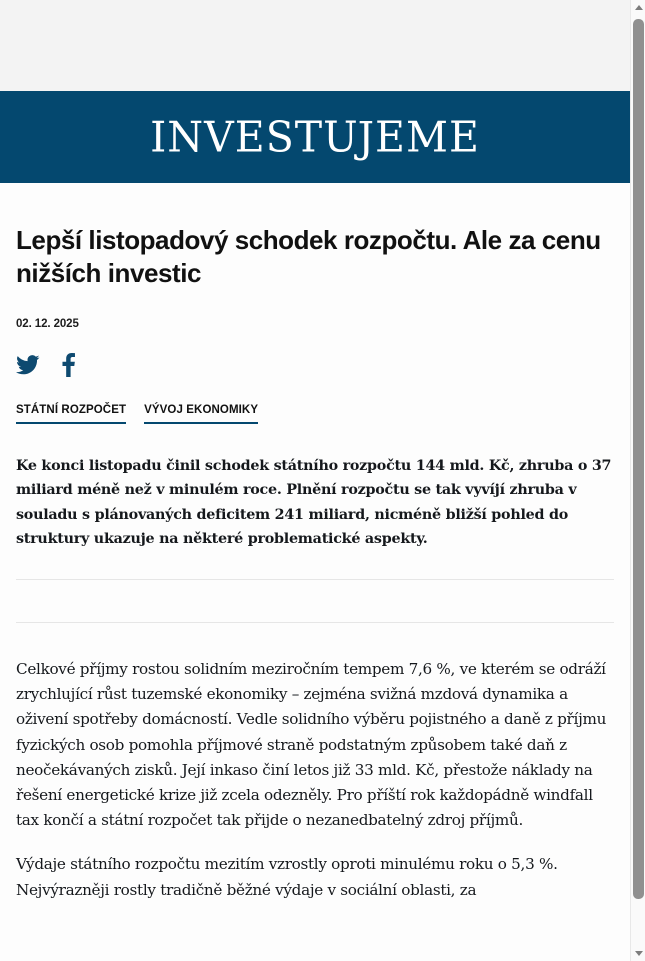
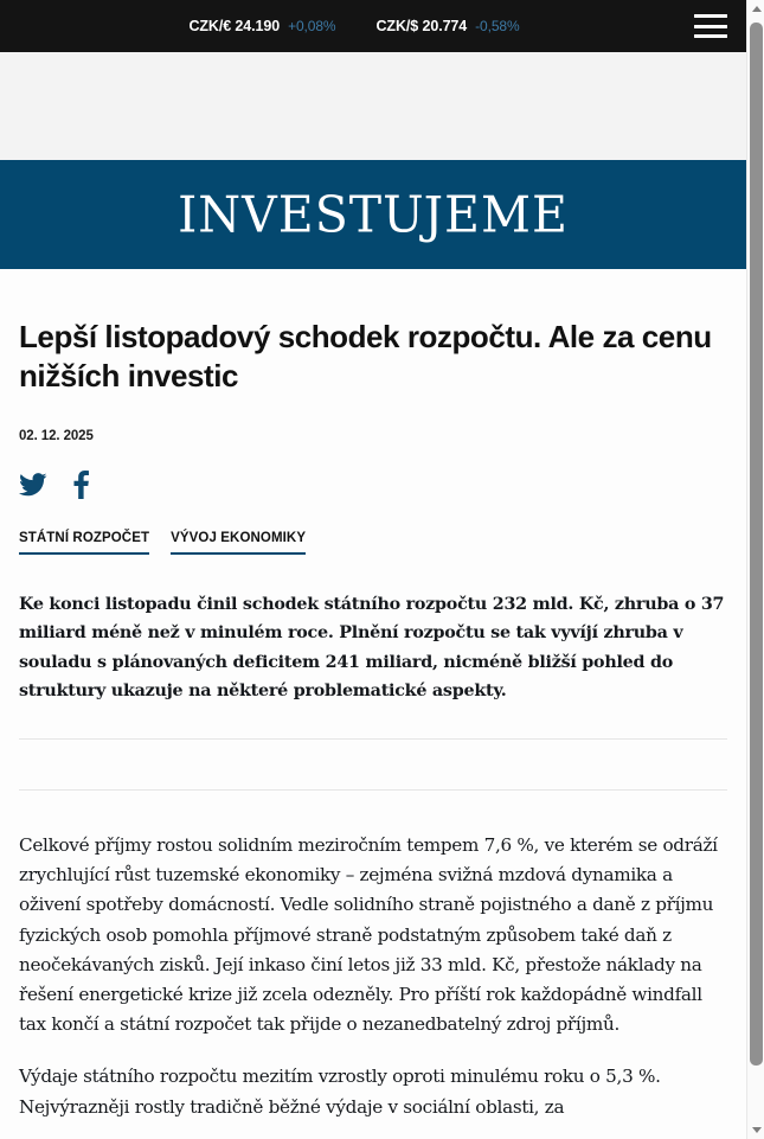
+ CZK/€ 24.190
+ +0,08%
+ CZK/$ 20.774
+ -0,58%
  INVESTUJEME
  Lepší listopadový schodek rozpočtu. Ale za cenu nižších investic
  02. 12. 2025
  STÁTNÍ ROZPOČET
  VÝVOJ EKONOMIKY
- Ke konci listopadu činil schodek státního rozpočtu 144 mld. Kč, zhruba o 37 miliard méně než v minulém roce. Plnění rozpočtu se tak vyvíjí zhruba v souladu s plánovaných deficitem 241 miliard, nicméně bližší pohled do struktury ukazuje na některé problematické aspekty.
+ Ke konci listopadu činil schodek státního rozpočtu 232 mld. Kč, zhruba o 37 miliard méně než v minulém roce. Plnění rozpočtu se tak vyvíjí zhruba v souladu s plánovaných deficitem 241 miliard, nicméně bližší pohled do struktury ukazuje na některé problematické aspekty.
- Celkové příjmy rostou solidním meziročním tempem 7,6 %, ve kterém se odráží zrychlující růst tuzemské ekonomiky – zejména svižná mzdová dynamika a oživení spotřeby domácností. Vedle solidního výběru pojistného a daně z příjmu fyzických osob pomohla příjmové straně podstatným způsobem také daň z neočekávaných zisků. Její inkaso činí letos již 33 mld. Kč, přestože náklady na řešení energetické krize již zcela odezněly. Pro příští rok každopádně windfall tax končí a státní rozpočet tak přijde o nezanedbatelný zdroj příjmů.
+ Celkové příjmy rostou solidním meziročním tempem 7,6 %, ve kterém se odráží zrychlující růst tuzemské ekonomiky – zejména svižná mzdová dynamika a oživení spotřeby domácností. Vedle solidního straně pojistného a daně z příjmu fyzických osob pomohla příjmové straně podstatným způsobem také daň z neočekávaných zisků. Její inkaso činí letos již 33 mld. Kč, přestože náklady na řešení energetické krize již zcela odezněly. Pro příští rok každopádně windfall tax končí a státní rozpočet tak přijde o nezanedbatelný zdroj příjmů.
  Výdaje státního rozpočtu mezitím vzrostly oproti minulému roku o 5,3 %. Nejvýrazněji rostly tradičně běžné výdaje v sociální oblasti, za
